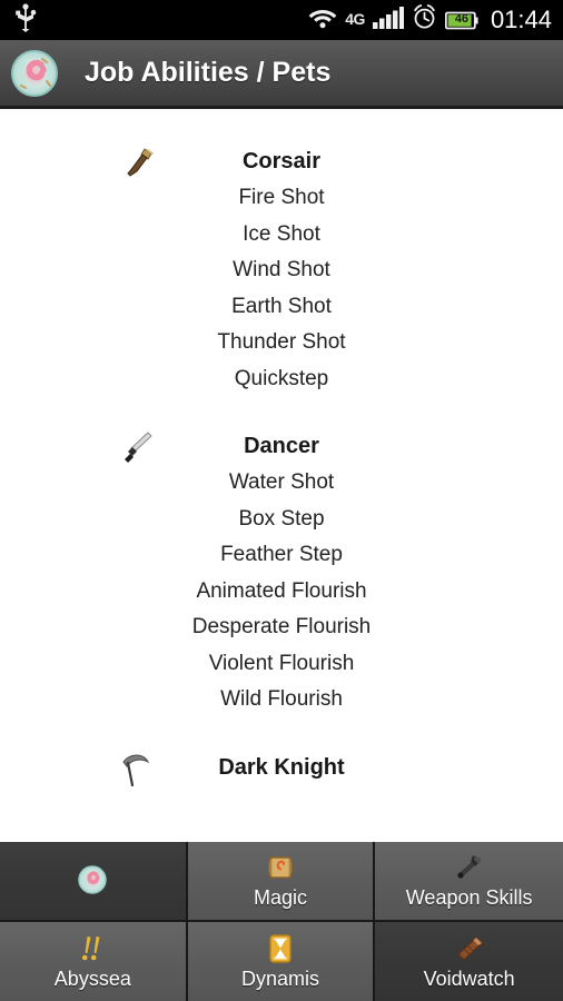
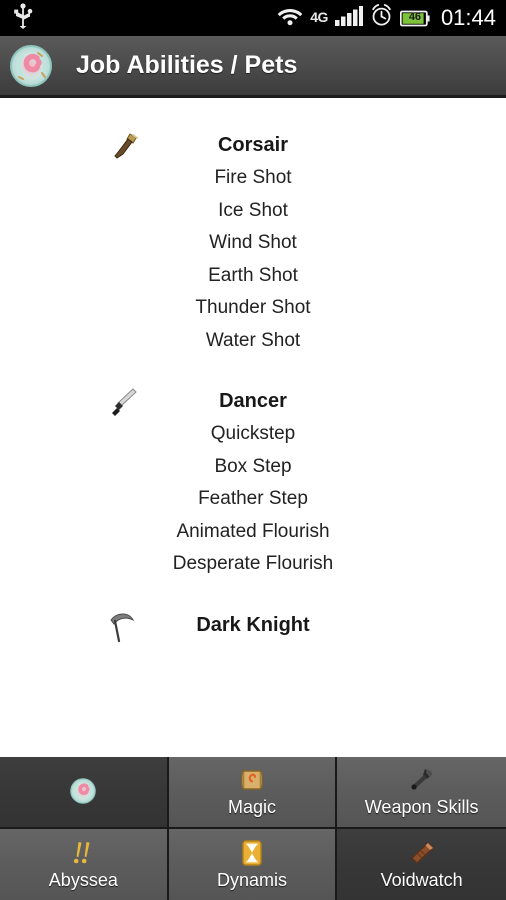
  4G
  46
  01:44
  Job Abilities / Pets
  Corsair
  Fire Shot
  Ice Shot
  Wind Shot
  Earth Shot
  Thunder Shot
- Quickstep
+ Water Shot
  Dancer
- Water Shot
+ Quickstep
  Box Step
  Feather Step
  Animated Flourish
  Desperate Flourish
- Violent Flourish
- Wild Flourish
  Dark Knight
  Magic
  Weapon Skills
  Abyssea
  Dynamis
  Voidwatch
